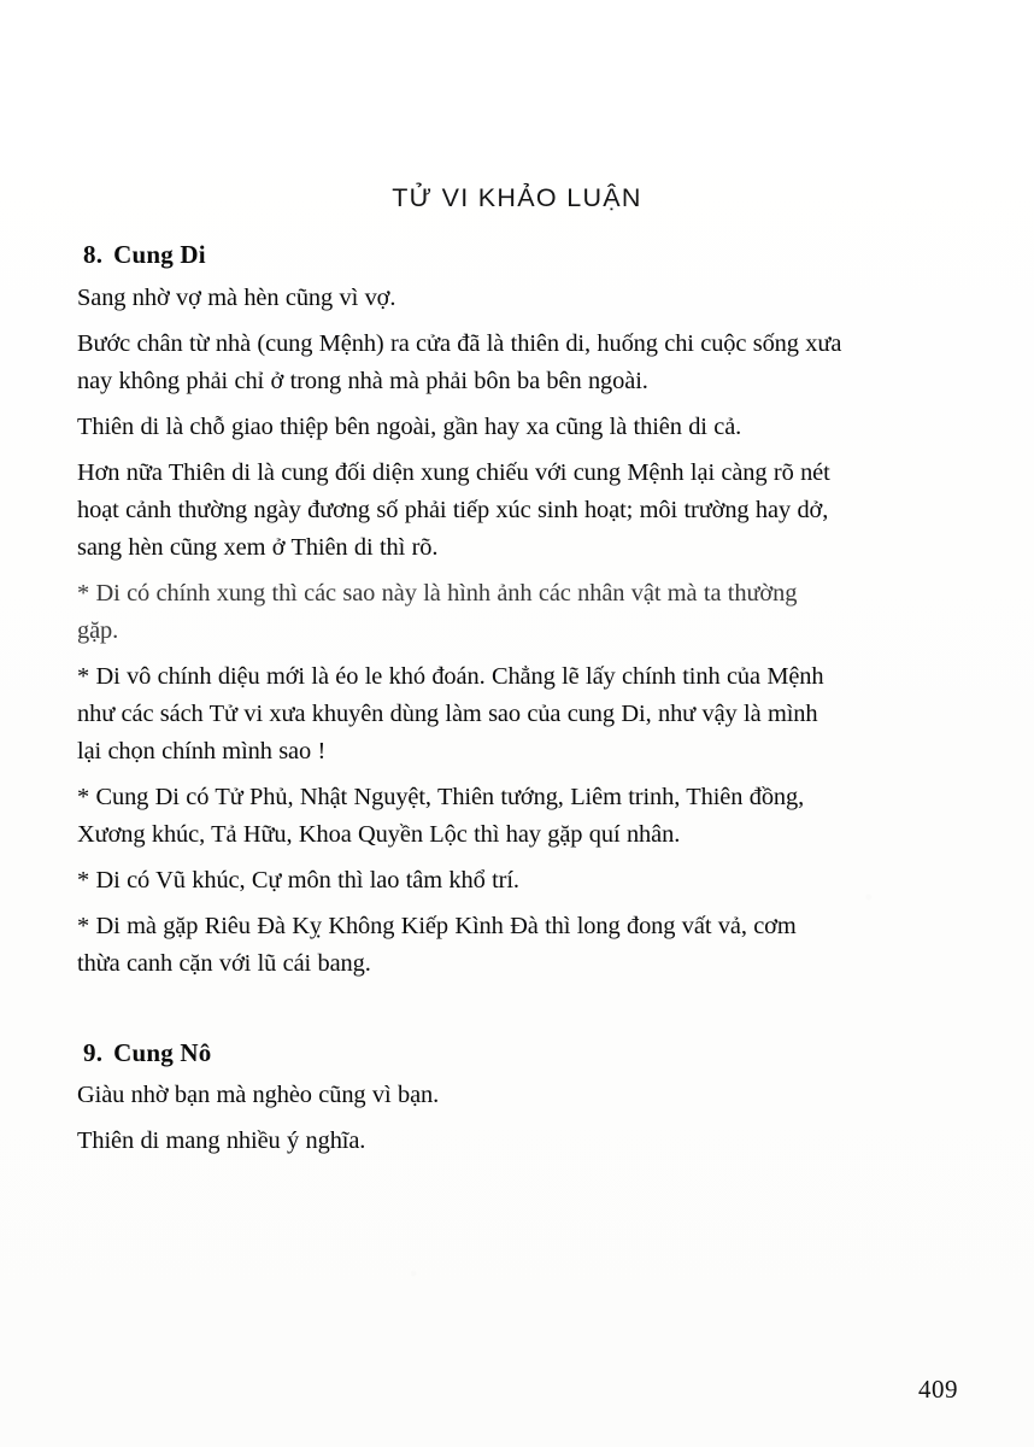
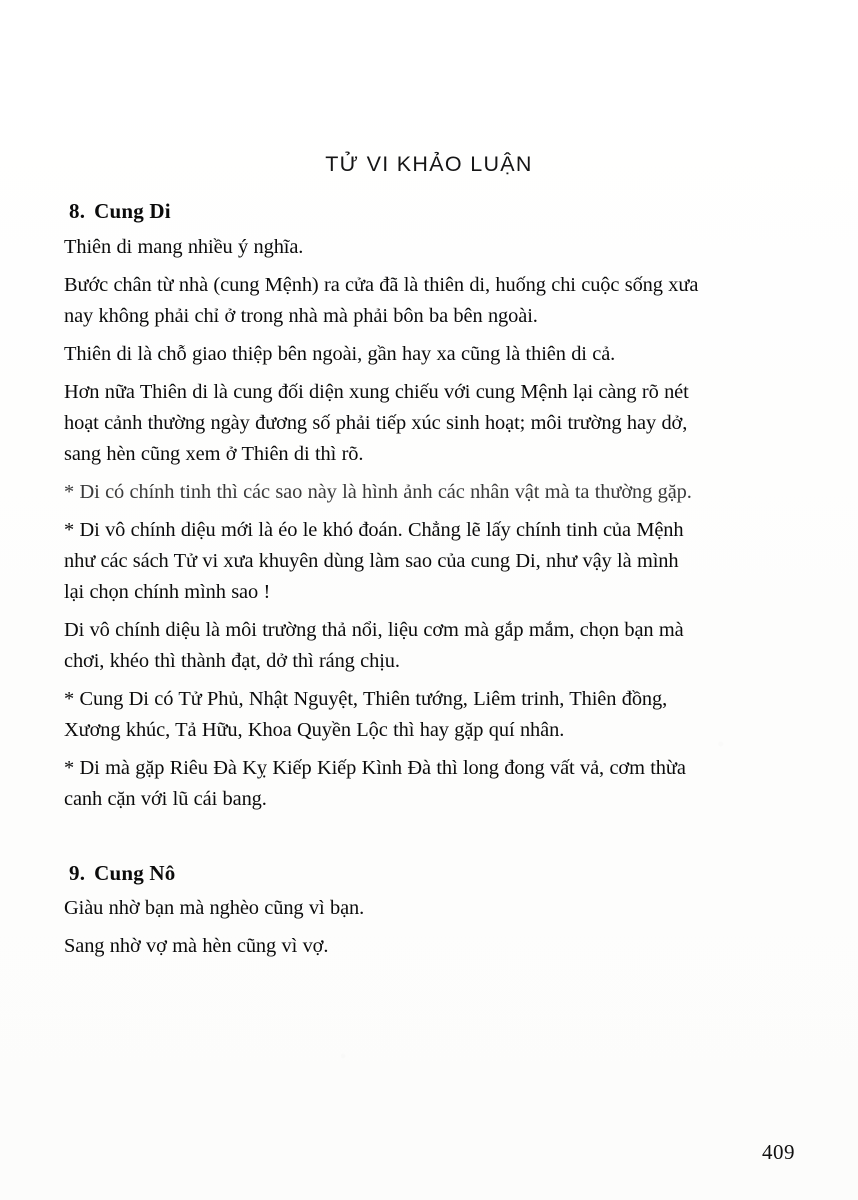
  TỬ VI KHẢO LUẬN
  8. Cung Di
- Sang nhờ vợ mà hèn cũng vì vợ.
+ Thiên di mang nhiều ý nghĩa.
  Bước chân từ nhà (cung Mệnh) ra cửa đã là thiên di, huống chi cuộc sống xưa nay không phải chỉ ở trong nhà mà phải bôn ba bên ngoài.
  Thiên di là chỗ giao thiệp bên ngoài, gần hay xa cũng là thiên di cả.
  Hơn nữa Thiên di là cung đối diện xung chiếu với cung Mệnh lại càng rõ nét hoạt cảnh thường ngày đương số phải tiếp xúc sinh hoạt; môi trường hay dở, sang hèn cũng xem ở Thiên di thì rõ.
- * Di có chính xung thì các sao này là hình ảnh các nhân vật mà ta thường gặp.
+ * Di có chính tinh thì các sao này là hình ảnh các nhân vật mà ta thường gặp.
  * Di vô chính diệu mới là éo le khó đoán. Chẳng lẽ lấy chính tinh của Mệnh như các sách Tử vi xưa khuyên dùng làm sao của cung Di, như vậy là mình lại chọn chính mình sao !
+ Di vô chính diệu là môi trường thả nổi, liệu cơm mà gắp mắm, chọn bạn mà chơi, khéo thì thành đạt, dở thì ráng chịu.
  * Cung Di có Tử Phủ, Nhật Nguyệt, Thiên tướng, Liêm trinh, Thiên đồng, Xương khúc, Tả Hữu, Khoa Quyền Lộc thì hay gặp quí nhân.
- * Di có Vũ khúc, Cự môn thì lao tâm khổ trí.
- * Di mà gặp Riêu Đà Kỵ Không Kiếp Kình Đà thì long đong vất vả, cơm thừa canh cặn với lũ cái bang.
+ * Di mà gặp Riêu Đà Kỵ Kiếp Kiếp Kình Đà thì long đong vất vả, cơm thừa canh cặn với lũ cái bang.
  9. Cung Nô
  Giàu nhờ bạn mà nghèo cũng vì bạn.
- Thiên di mang nhiều ý nghĩa.
+ Sang nhờ vợ mà hèn cũng vì vợ.
  409
